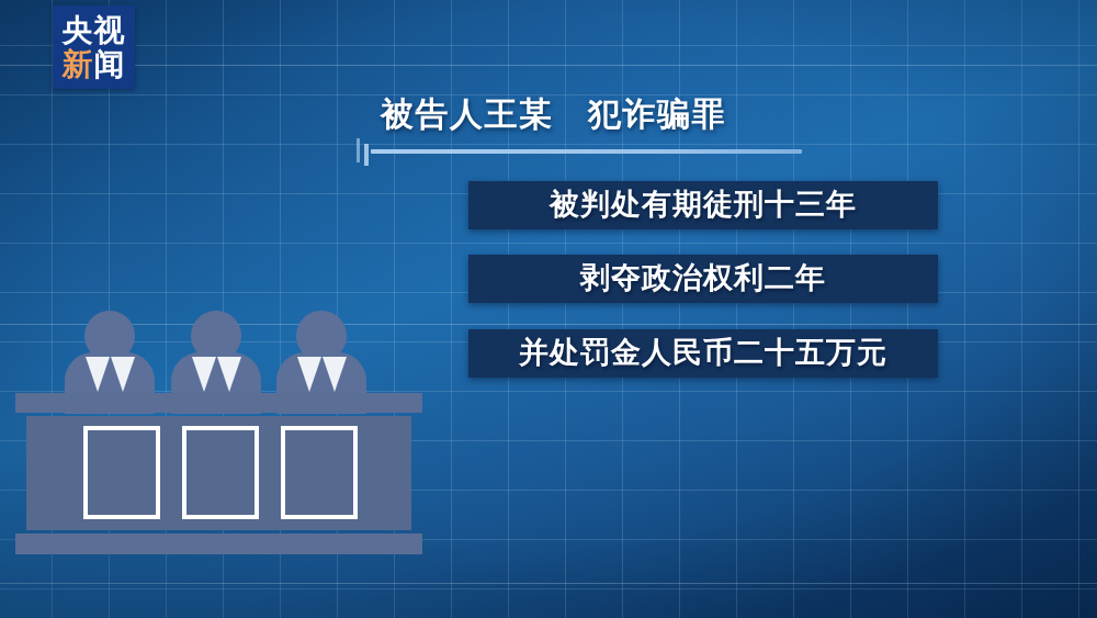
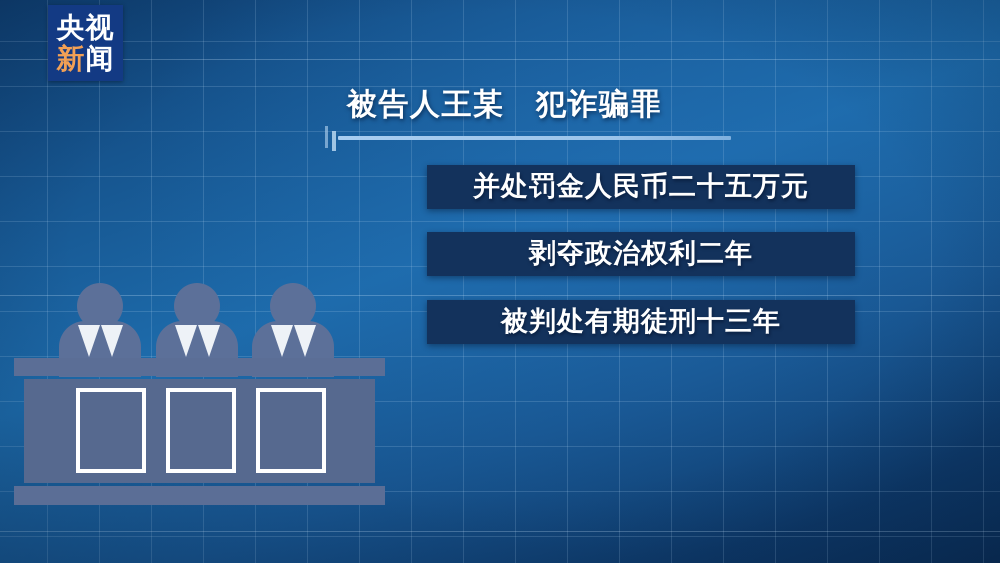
  央视
  新闻
  被告人王某 犯诈骗罪
- 被判处有期徒刑十三年
+ 并处罚金人民币二十五万元
  剥夺政治权利二年
- 并处罚金人民币二十五万元
+ 被判处有期徒刑十三年
